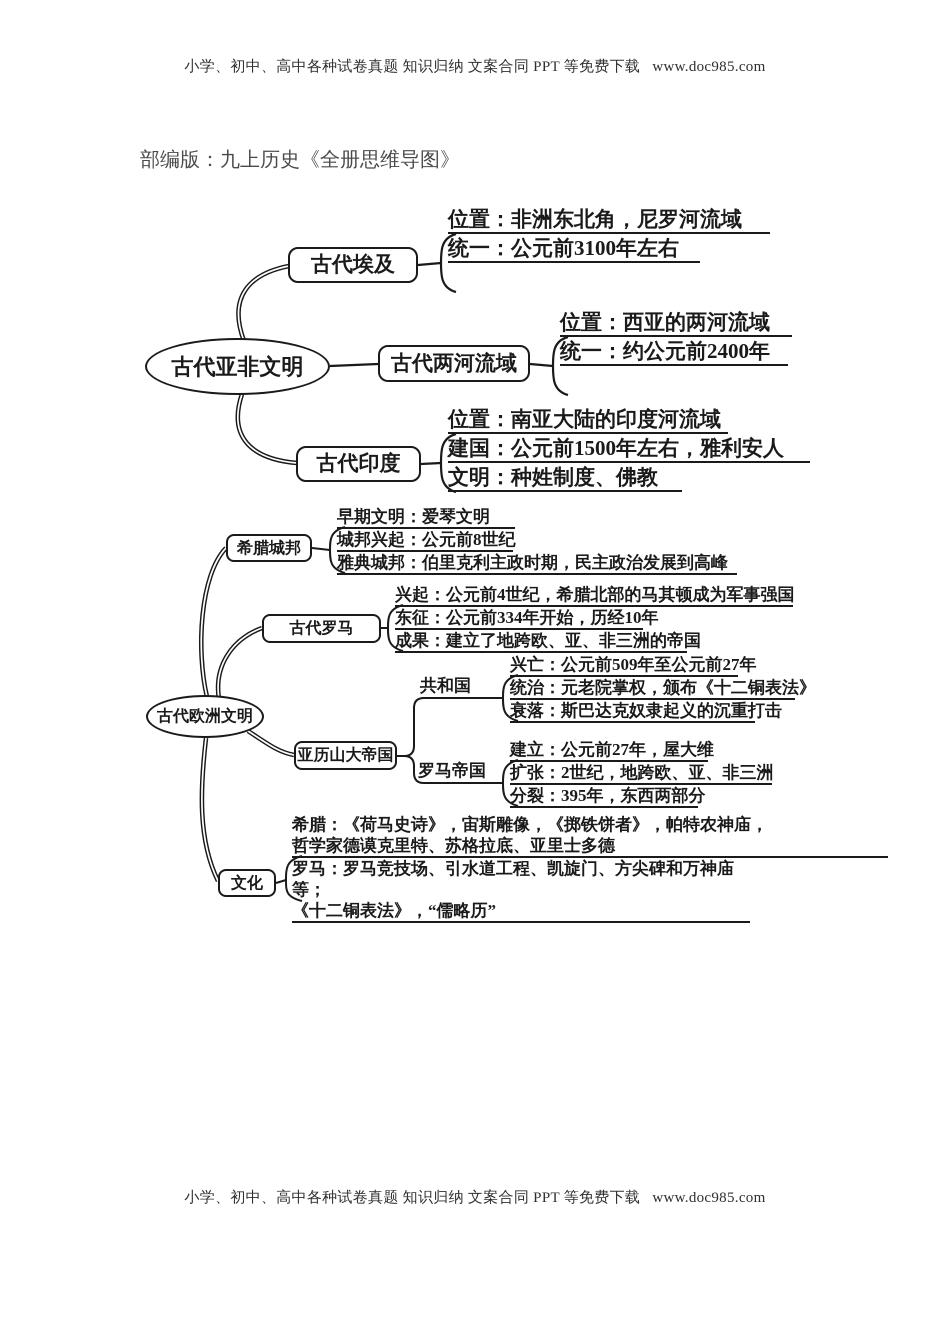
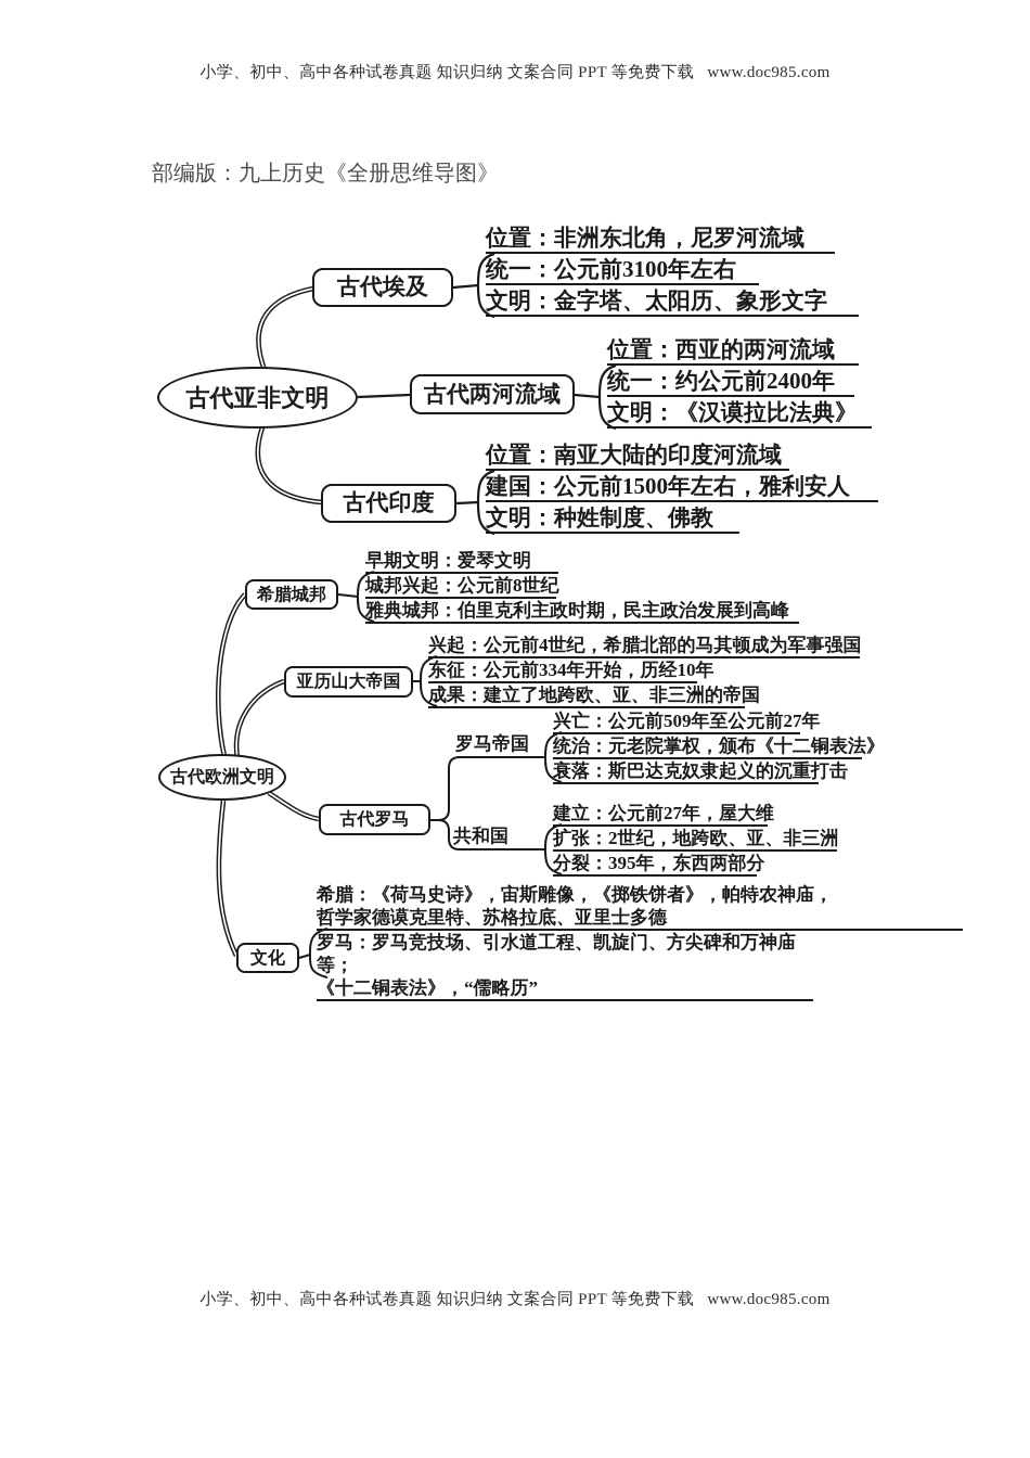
  小学、初中、高中各种试卷真题 知识归纳 文案合同 PPT 等免费下载 www.doc985.com
  小学、初中、高中各种试卷真题 知识归纳 文案合同 PPT 等免费下载 www.doc985.com
  部编版：九上历史《全册思维导图》
  古代亚非文明
  古代埃及
  位置：非洲东北角，尼罗河流域
  统一：公元前3100年左右
+ 文明：金字塔、太阳历、象形文字
  古代两河流域
  位置：西亚的两河流域
  统一：约公元前2400年
+ 文明：《汉谟拉比法典》
  古代印度
  位置：南亚大陆的印度河流域
  建国：公元前1500年左右，雅利安人
  文明：种姓制度、佛教
  古代欧洲文明
  希腊城邦
  早期文明：爱琴文明
  城邦兴起：公元前8世纪
  雅典城邦：伯里克利主政时期，民主政治发展到高峰
- 古代罗马
+ 亚历山大帝国
  兴起：公元前4世纪，希腊北部的马其顿成为军事强国
  东征：公元前334年开始，历经10年
  成果：建立了地跨欧、亚、非三洲的帝国
- 亚历山大帝国
+ 古代罗马
- 共和国
+ 罗马帝国
  兴亡：公元前509年至公元前27年
  统治：元老院掌权，颁布《十二铜表法》
  衰落：斯巴达克奴隶起义的沉重打击
- 罗马帝国
+ 共和国
  建立：公元前27年，屋大维
  扩张：2世纪，地跨欧、亚、非三洲
  分裂：395年，东西两部分
  文化
  希腊：《荷马史诗》，宙斯雕像，《掷铁饼者》，帕特农神庙，
  哲学家德谟克里特、苏格拉底、亚里士多德
  罗马：罗马竞技场、引水道工程、凯旋门、方尖碑和万神庙等；
  《十二铜表法》，“儒略历”
